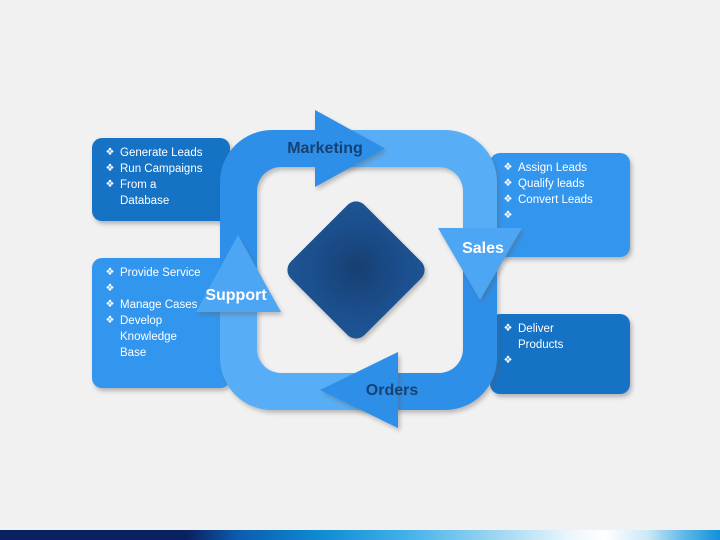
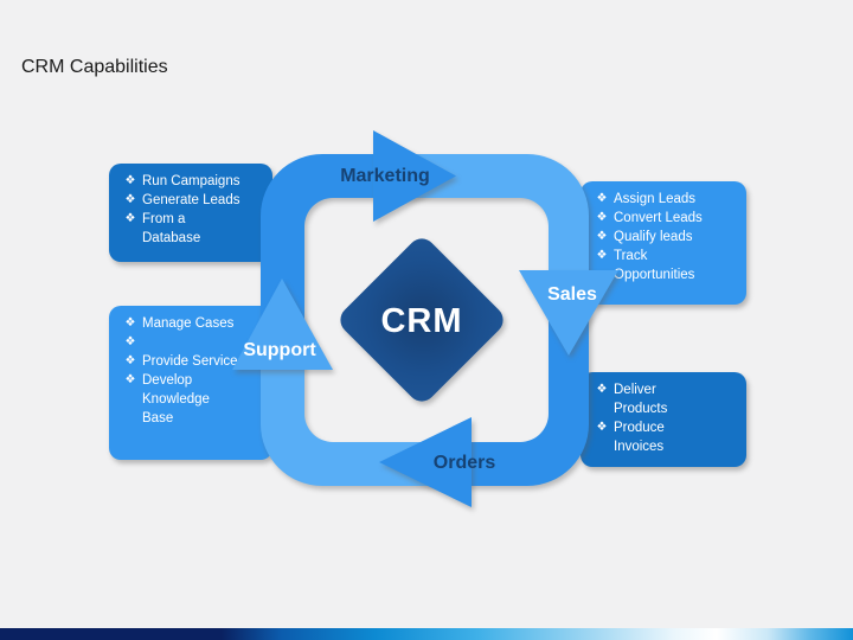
+ CRM Capabilities
  ❖
- Generate Leads
+ Run Campaigns
  ❖
- Run Campaigns
+ Generate Leads
  ❖
  From a
  Database
  ❖
  Assign Leads
  ❖
- Qualify leads
+ Convert Leads
  ❖
- Convert Leads
+ Qualify leads
  ❖
+ Track
+ Opportunities
  ❖
- Provide Service
+ Manage Cases
  ❖
  ❖
- Manage Cases
+ Provide Service
  ❖
  Develop
  Knowledge
  Base
  ❖
  Deliver
  Products
  ❖
+ Produce
+ Invoices
  Marketing
  Sales
  Orders
  Support
+ CRM
